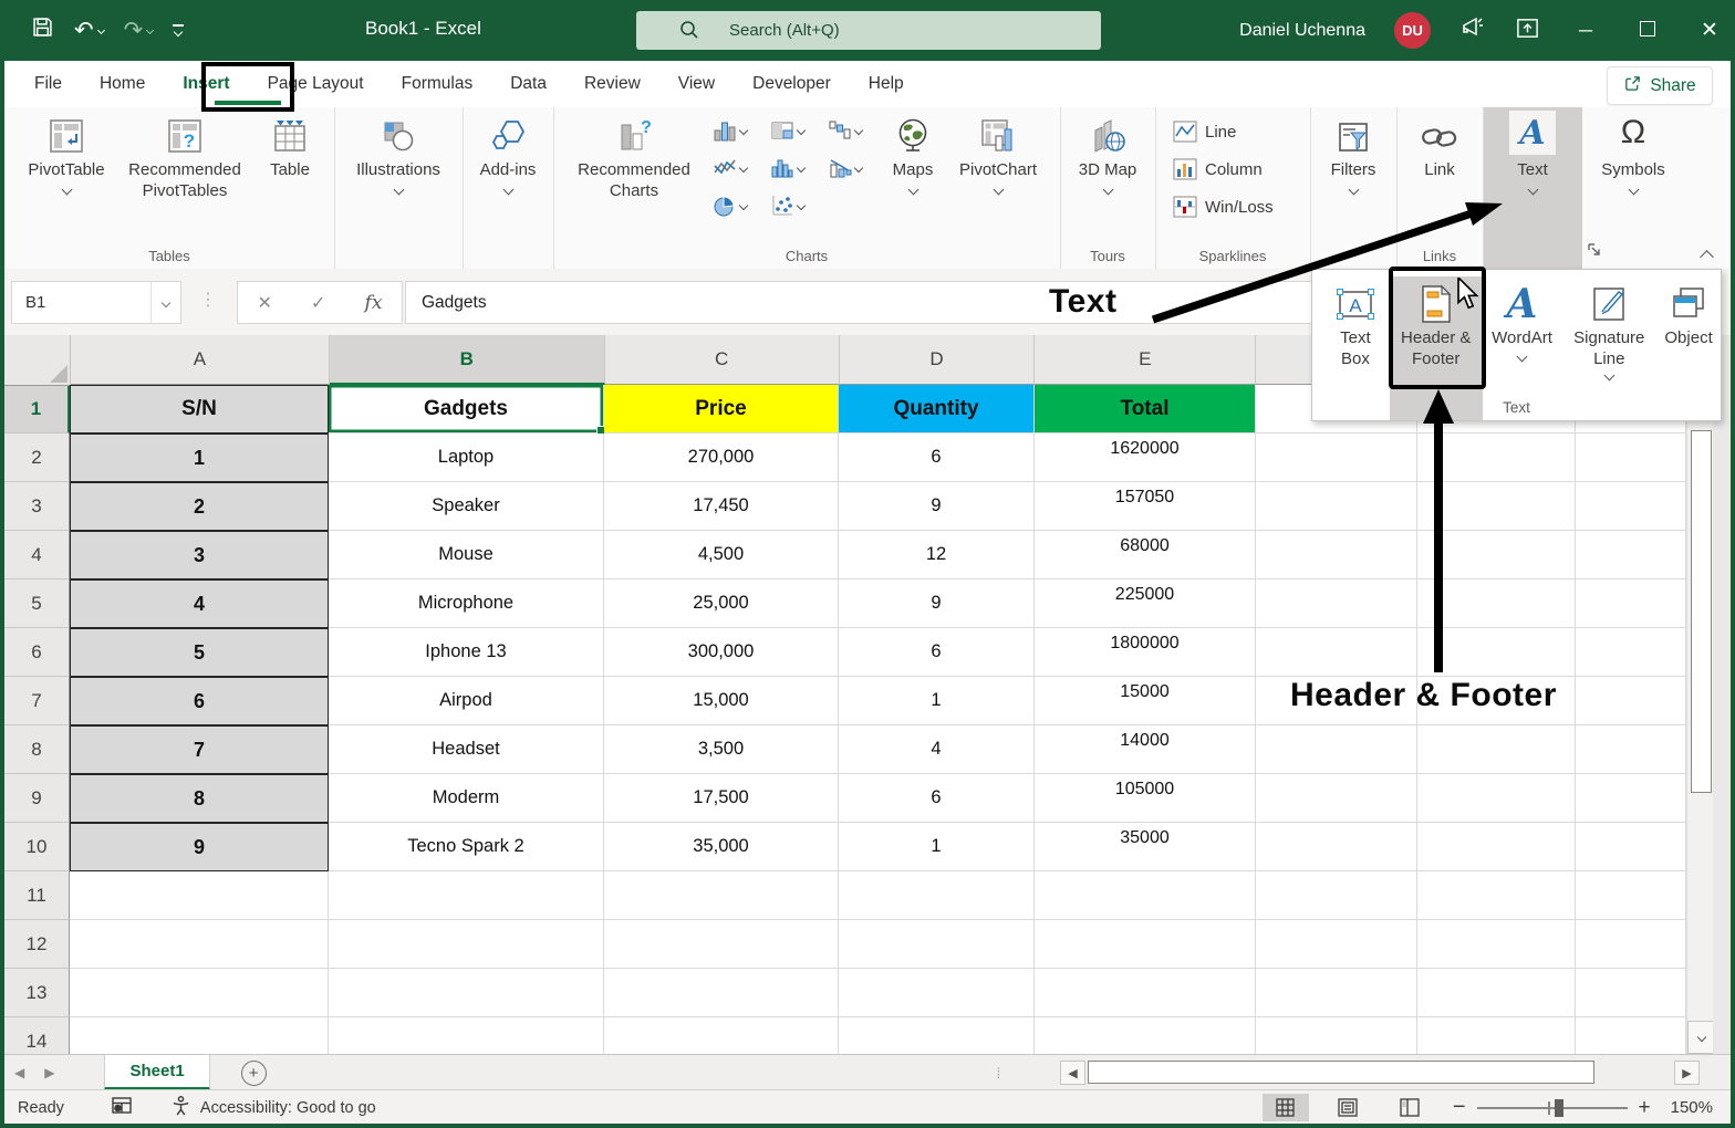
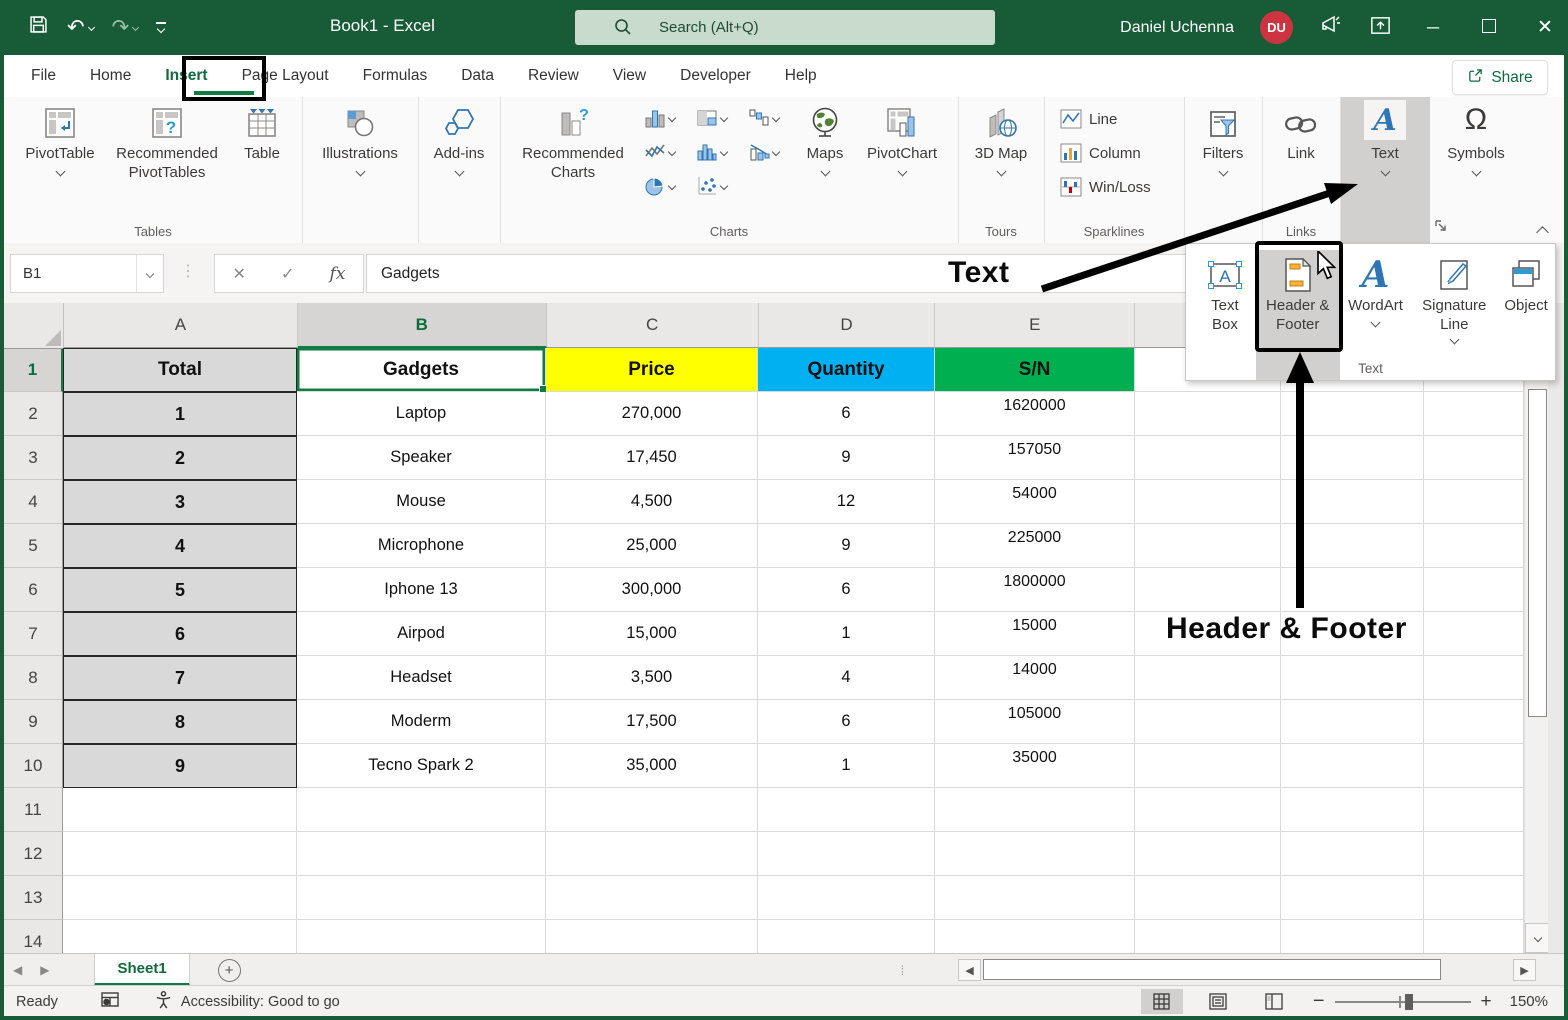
  ↶
  ↷
  Book1 - Excel
  Search (Alt+Q)
  Daniel Uchenna
  DU
  ─
  ✕
  File
  Home
  Insert
  Page Layout
  Formulas
  Data
  Review
  View
  Developer
  Help
  Share
  PivotTable
  ?
  Recommended PivotTables
  Table
  Tables
  Illustrations
  Add-ins
  ?
  Recommended Charts
  Maps
  PivotChart
  Charts
  3D Map
  Tours
  Line
  Column
  Win/Loss
  Sparklines
  Filters
  Link
  Links
  A
  Text
  Ω
  Symbols
  B1
  ⋮
  ✕
  ✓
  fx
  Gadgets
  A
  B
  C
  D
  E
  1
- S/N
+ Total
  Gadgets
  Price
  Quantity
- Total
+ S/N
  2
  1
  Laptop
  270,000
  6
  1620000
  3
  2
  Speaker
  17,450
  9
  157050
  4
  3
  Mouse
  4,500
  12
- 68000
+ 54000
  5
  4
  Microphone
  25,000
  9
  225000
  6
  5
  Iphone 13
  300,000
  6
  1800000
  7
  6
  Airpod
  15,000
  1
  15000
  8
  7
  Headset
  3,500
  4
  14000
  9
  8
  Moderm
  17,500
  6
  105000
  10
  9
  Tecno Spark 2
  35,000
  1
  35000
  11
  12
  13
  14
  ◀
  ▶
  Sheet1
  +
  ⁞
  ◀
  ▶
  Ready
  Accessibility: Good to go
  −
  +
  150%
  A
  Text Box
  Header & Footer
  A
  WordArt
  Signature Line
  Object
  Text
  Text
  Header & Footer
